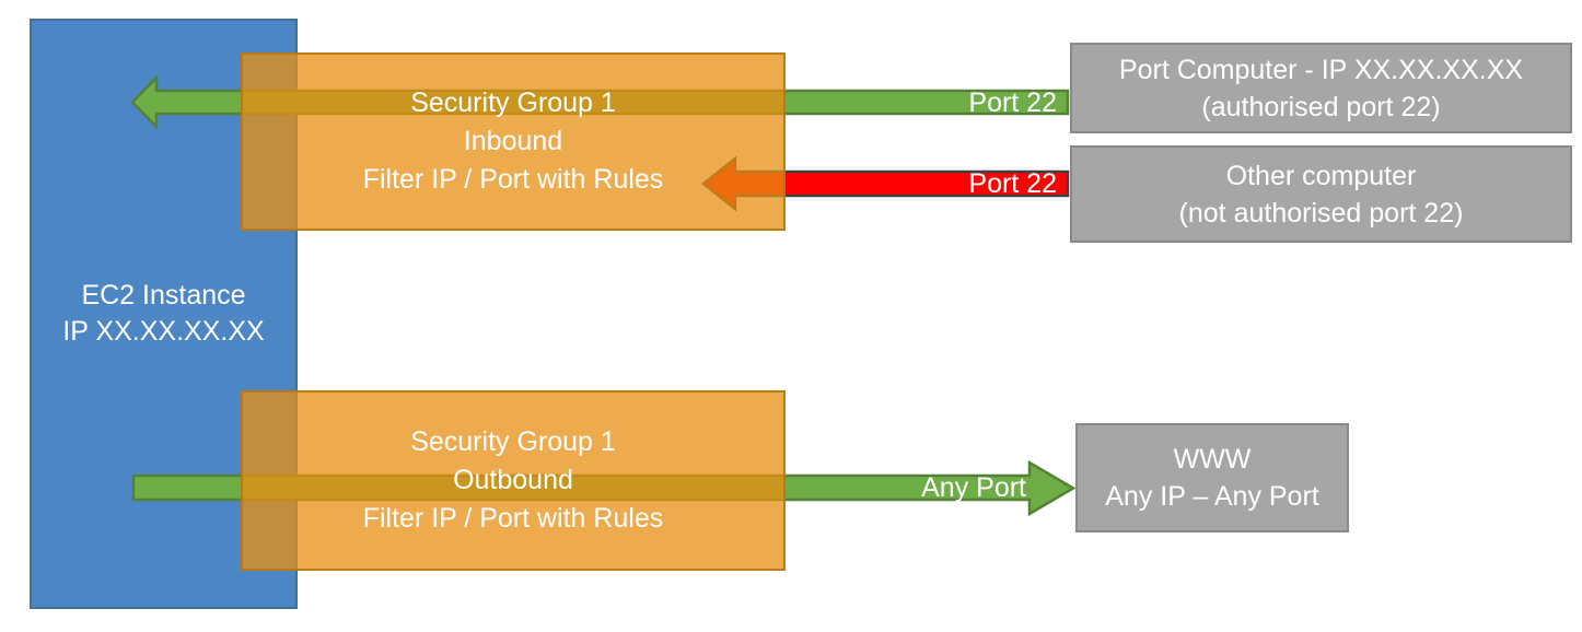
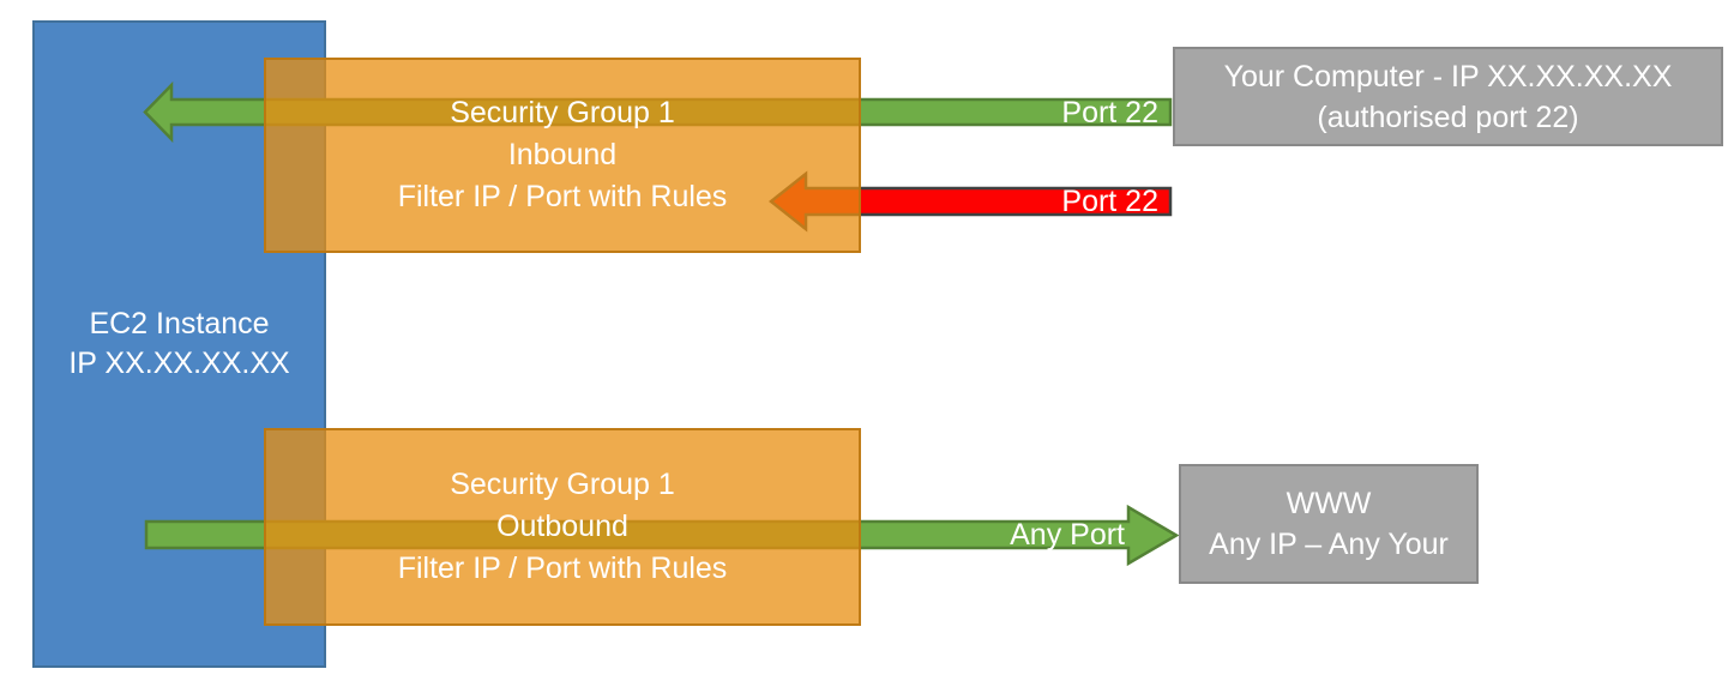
  EC2 Instance
  IP XX.XX.XX.XX
  Security Group 1
  Inbound
  Filter IP / Port with Rules
  Security Group 1
  Outbound
  Filter IP / Port with Rules
- Port Computer - IP XX.XX.XX.XX
+ Your Computer - IP XX.XX.XX.XX
  (authorised port 22)
- Other computer
- (not authorised port 22)
  WWW
- Any IP – Any Port
+ Any IP – Any Your
  Port 22
  Port 22
  Any Port
